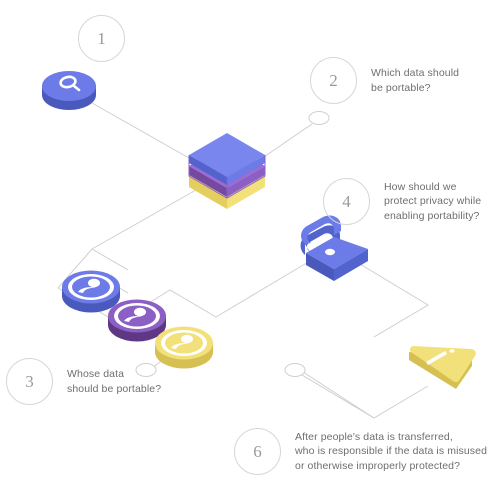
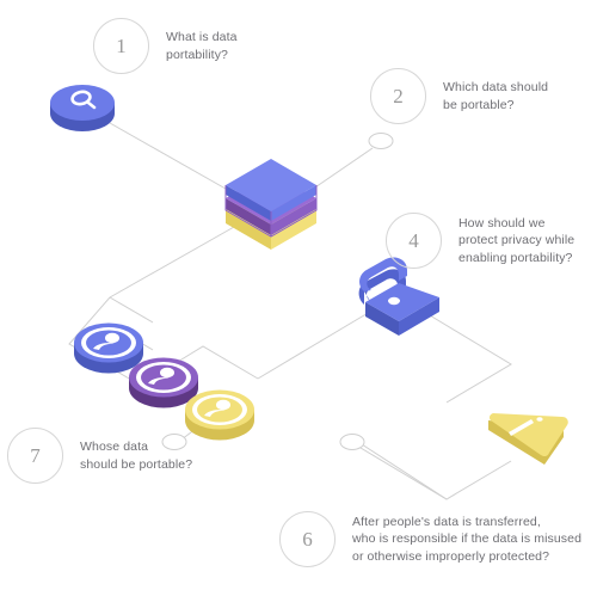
  1
+ What is data
+ portability?
  2
  Which data should
  be portable?
- 3
+ 7
  Whose data
  should be portable?
  4
  How should we
  protect privacy while
  enabling portability?
  6
  After people's data is transferred,
  who is responsible if the data is misused
  or otherwise improperly protected?
